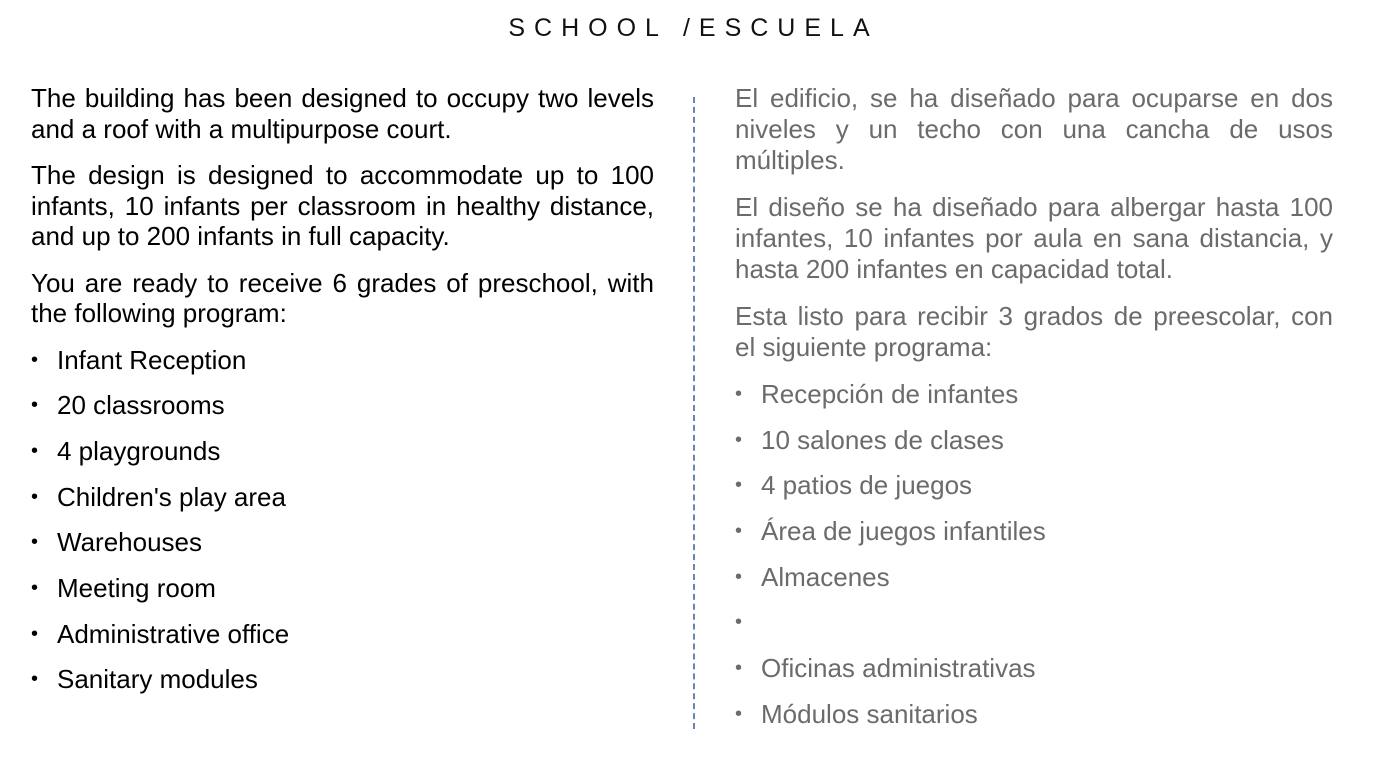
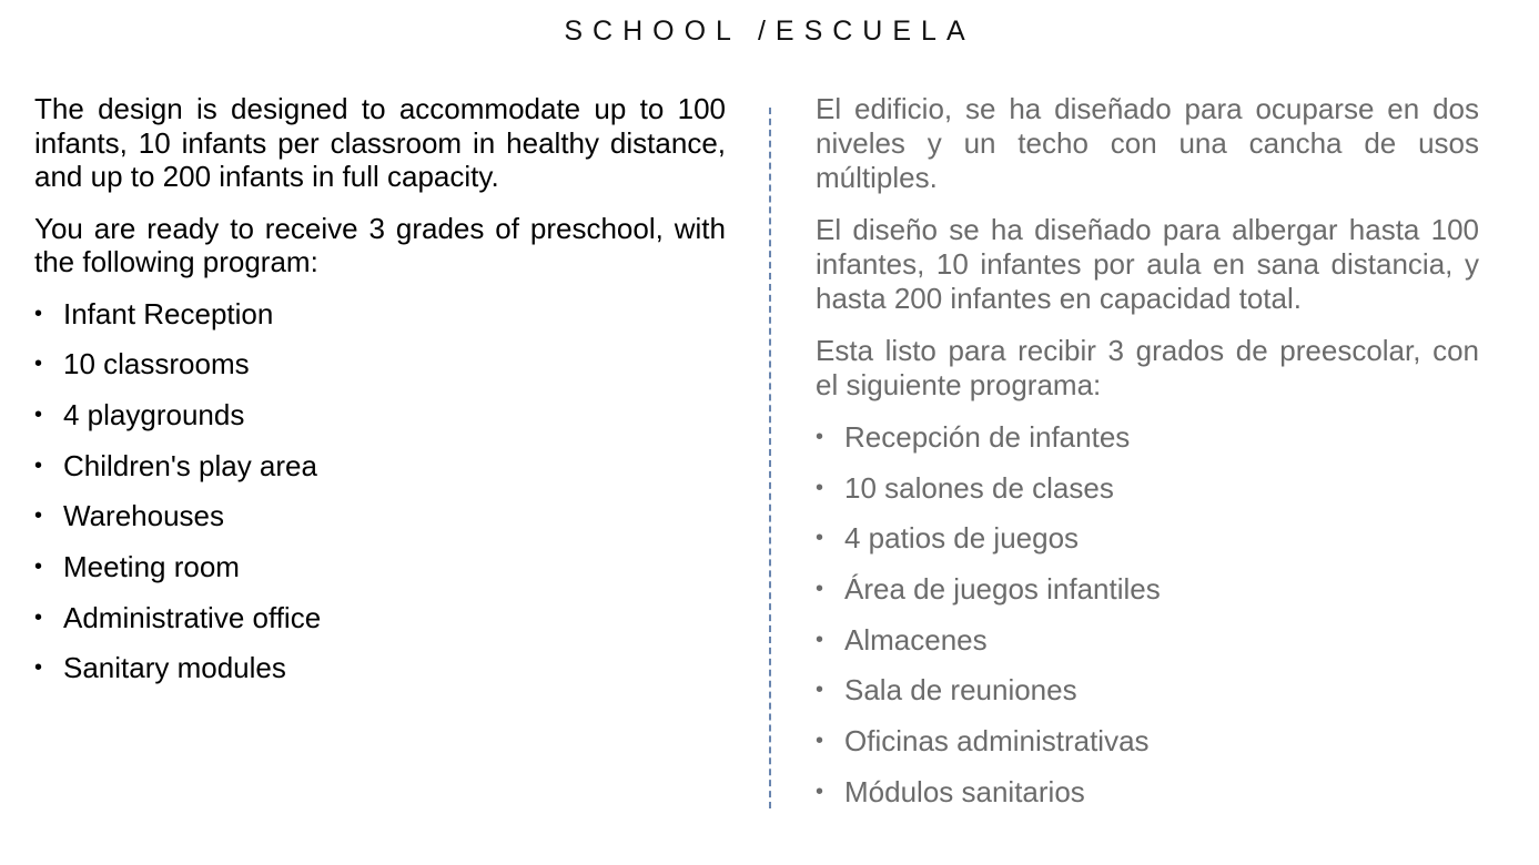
  SCHOOL /ESCUELA
- The building has been designed to occupy two levels and a roof with a multipurpose court.
  The design is designed to accommodate up to 100 infants, 10 infants per classroom in healthy distance, and up to 200 infants in full capacity.
- You are ready to receive 6 grades of preschool, with the following program:
+ You are ready to receive 3 grades of preschool, with the following program:
  •
  Infant Reception
  •
- 20 classrooms
+ 10 classrooms
  •
  4 playgrounds
  •
  Children's play area
  •
  Warehouses
  •
  Meeting room
  •
  Administrative office
  •
  Sanitary modules
  El edificio, se ha diseñado para ocuparse en dos niveles y un techo con una cancha de usos múltiples.
  El diseño se ha diseñado para albergar hasta 100 infantes, 10 infantes por aula en sana distancia, y hasta 200 infantes en capacidad total.
  Esta listo para recibir 3 grados de preescolar, con el siguiente programa:
  •
  Recepción de infantes
  •
  10 salones de clases
  •
  4 patios de juegos
  •
  Área de juegos infantiles
  •
  Almacenes
  •
+ Sala de reuniones
  •
  Oficinas administrativas
  •
  Módulos sanitarios
